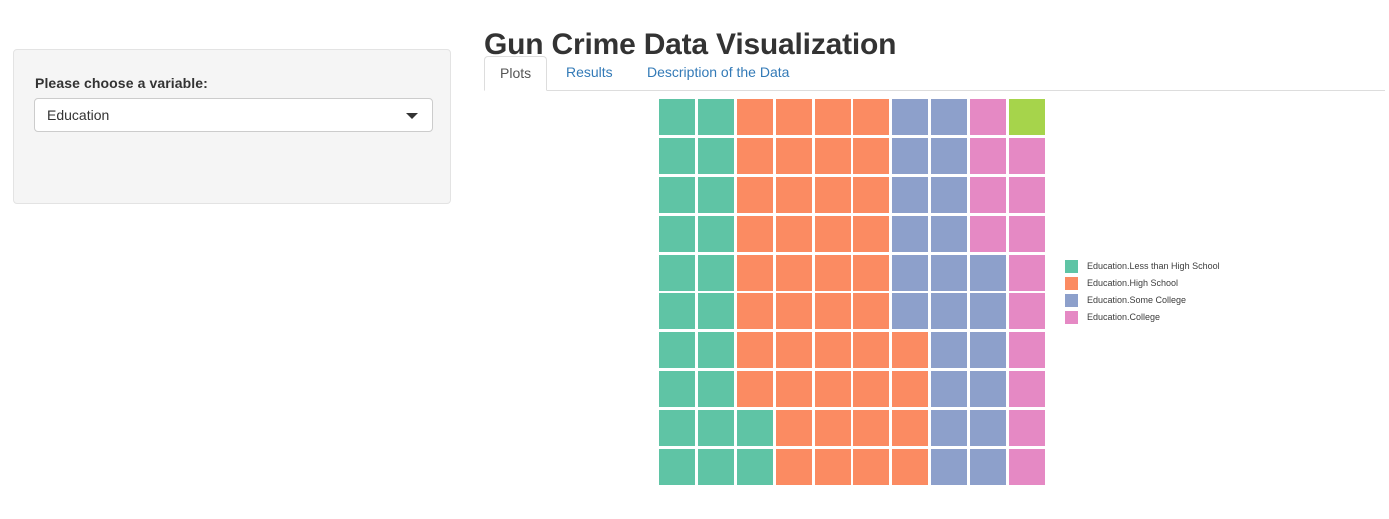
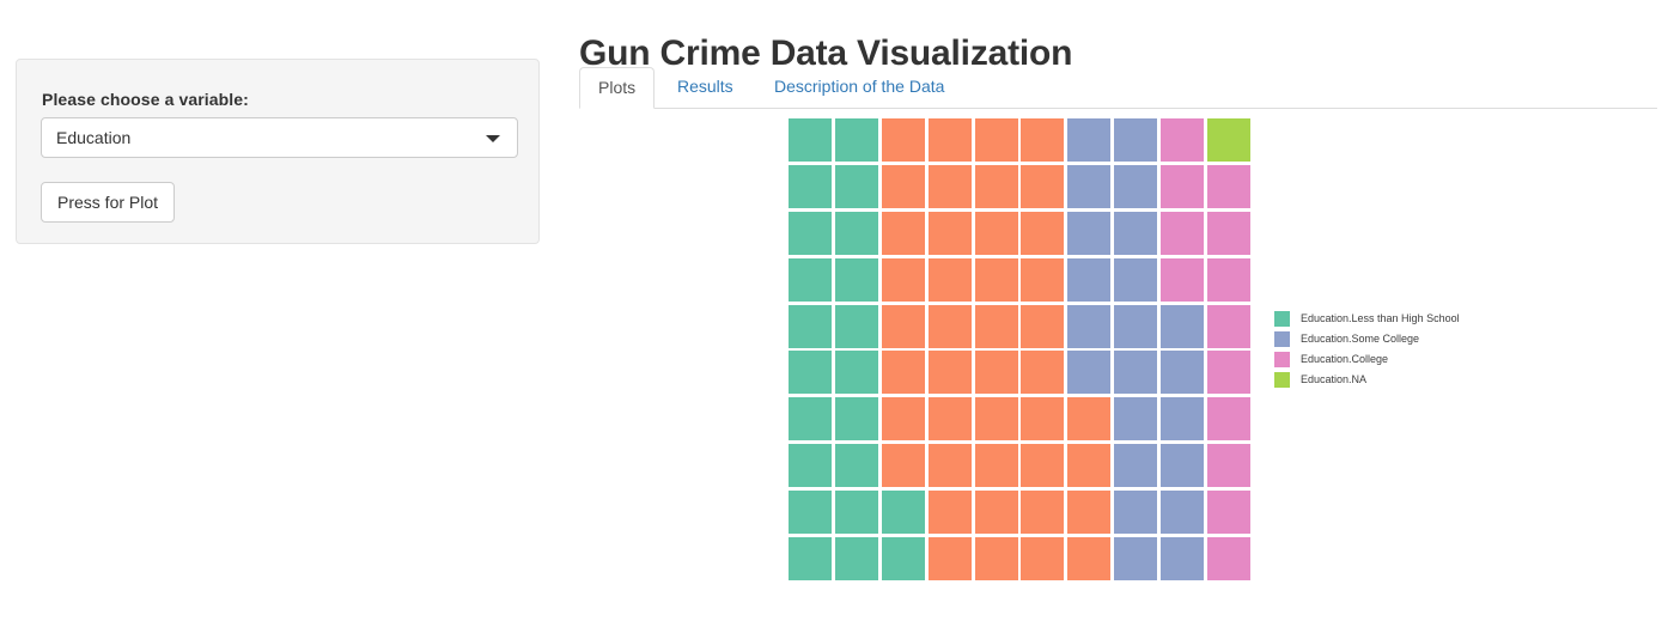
  Please choose a variable:
  Education
+ Press for Plot
  Gun Crime Data Visualization
  Plots
  Results
  Description of the Data
  Education.Less than High School
- Education.High School
  Education.Some College
  Education.College
+ Education.NA
